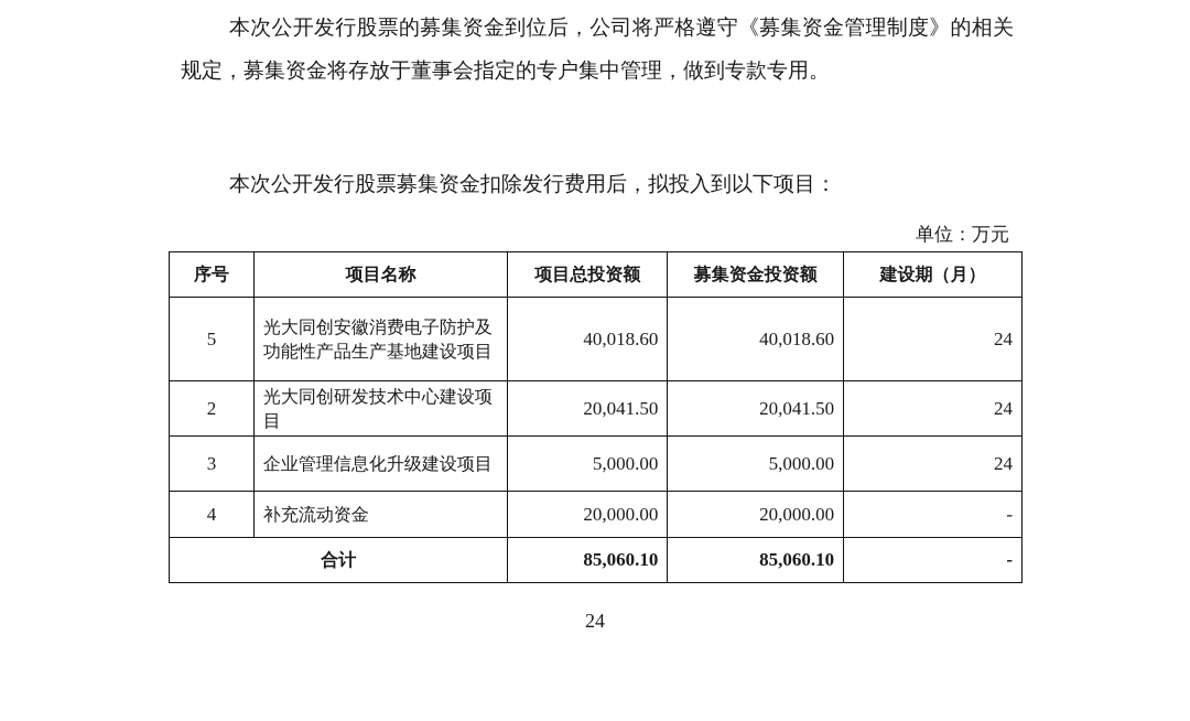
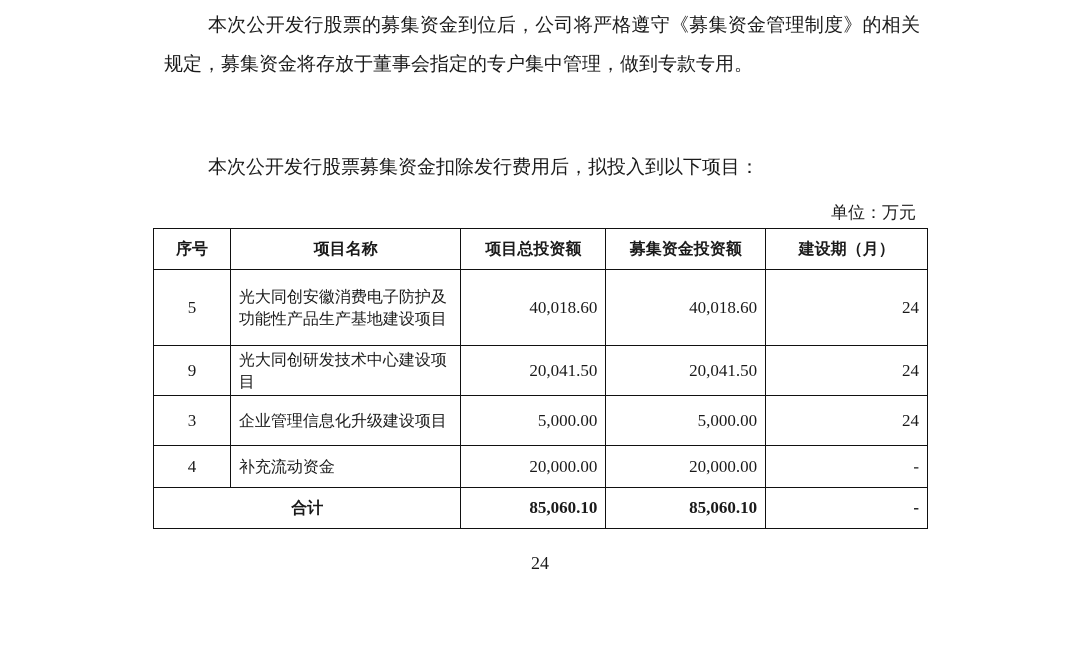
  本次公开发行股票的募集资金到位后，公司将严格遵守《募集资金管理制度》的相关规定，募集资金将存放于董事会指定的专户集中管理，做到专款专用。
  本次公开发行股票募集资金扣除发行费用后，拟投入到以下项目：
  单位：万元
  序号	项目名称	项目总投资额	募集资金投资额	建设期（月）
  5	光大同创安徽消费电子防护及功能性产品生产基地建设项目	40,018.60	40,018.60	24
- 2	光大同创研发技术中心建设项目	20,041.50	20,041.50	24
+ 9	光大同创研发技术中心建设项目	20,041.50	20,041.50	24
  3	企业管理信息化升级建设项目	5,000.00	5,000.00	24
  4	补充流动资金	20,000.00	20,000.00	-
  合计	85,060.10	85,060.10	-
  24
